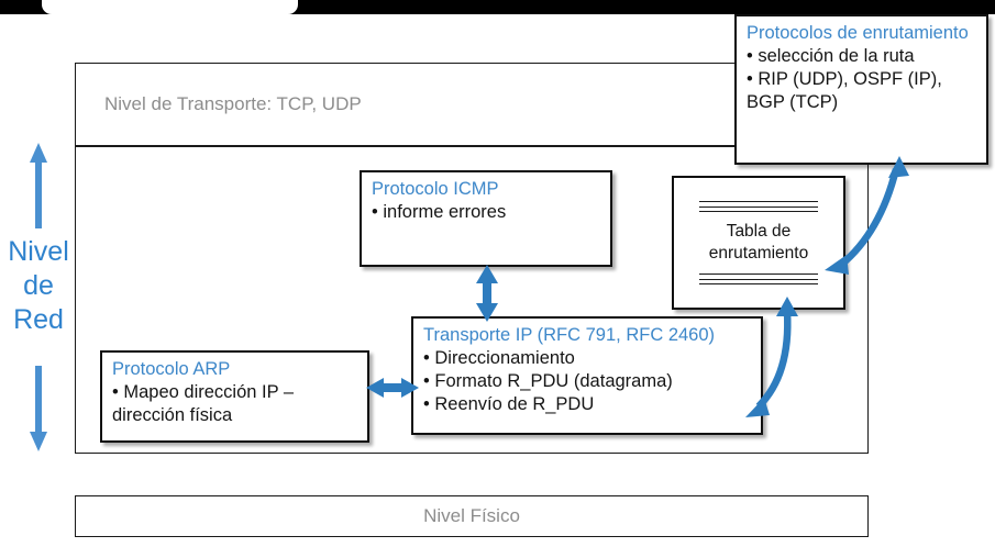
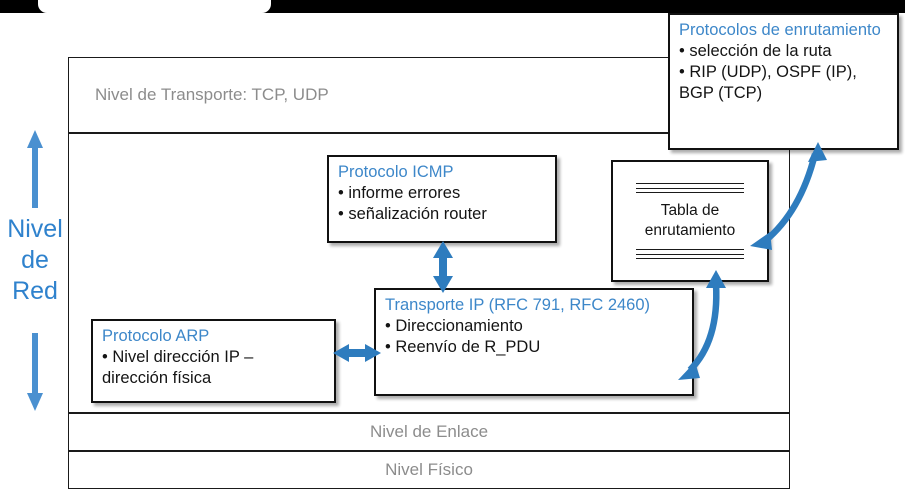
  Nivel
  de
  Red
  Nivel de Transporte: TCP, UDP
+ Nivel de Enlace
  Nivel Físico
  Tabla de
  enrutamiento
  Protocolos de enrutamiento
  • selección de la ruta
  • RIP (UDP), OSPF (IP),
  BGP (TCP)
  Protocolo ICMP
  • informe errores
+ • señalización router
  Transporte IP (RFC 791, RFC 2460)
  • Direccionamiento
- • Formato R_PDU (datagrama)
  • Reenvío de R_PDU
  Protocolo ARP
- • Mapeo dirección IP –
+ • Nivel dirección IP –
  dirección física
